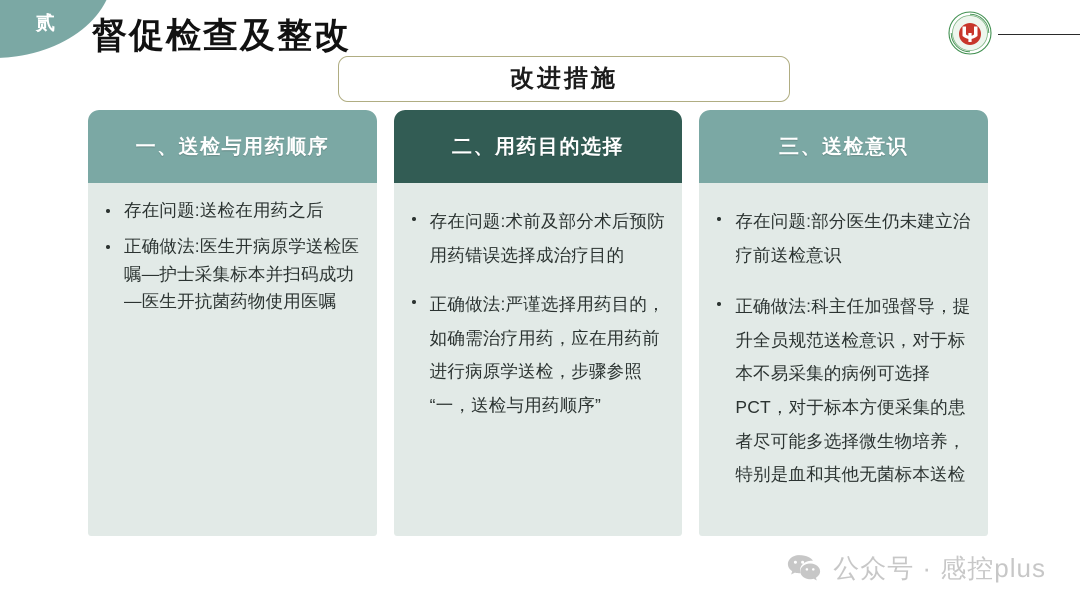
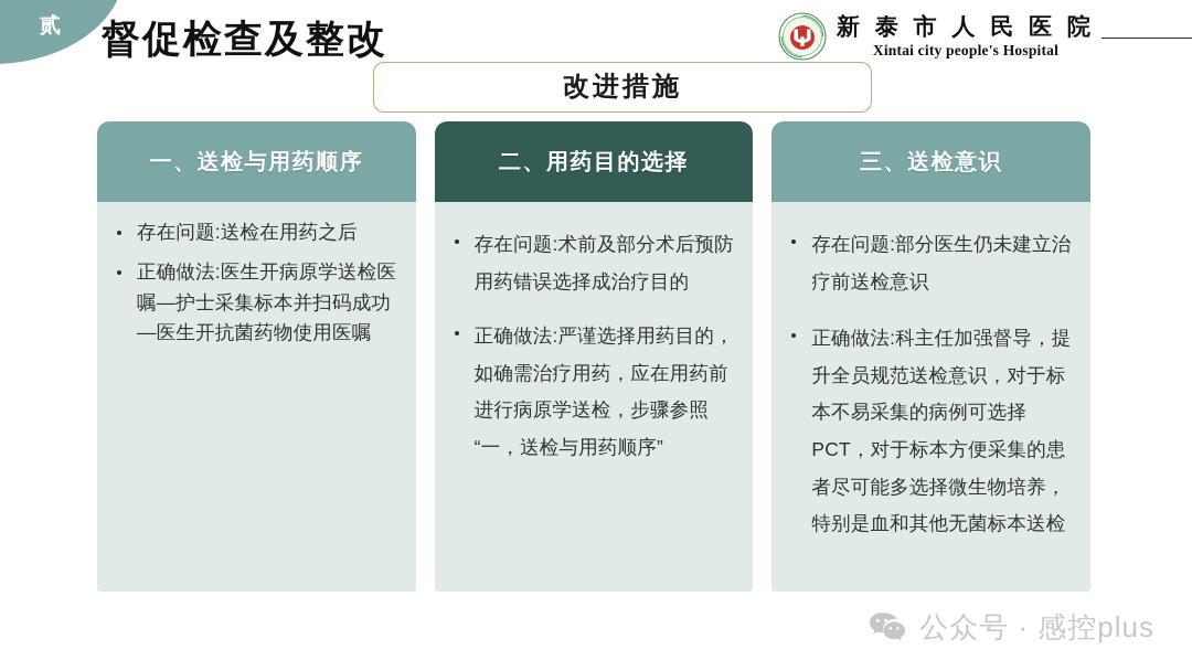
  贰
  督促检查及整改
+ 新 泰 市 人 民 医 院
+ Xintai city people's Hospital
  改进措施
  一、送检与用药顺序
  存在问题:送检在用药之后
  正确做法:医生开病原学送检医嘱—护士采集标本并扫码成功—医生开抗菌药物使用医嘱
  二、用药目的选择
  存在问题:术前及部分术后预防用药错误选择成治疗目的
  正确做法:严谨选择用药目的，如确需治疗用药，应在用药前进行病原学送检，步骤参照“一，送检与用药顺序”
  三、送检意识
  存在问题:部分医生仍未建立治疗前送检意识
  正确做法:科主任加强督导，提升全员规范送检意识，对于标本不易采集的病例可选择PCT，对于标本方便采集的患者尽可能多选择微生物培养，特别是血和其他无菌标本送检
  公众号 · 感控plus
